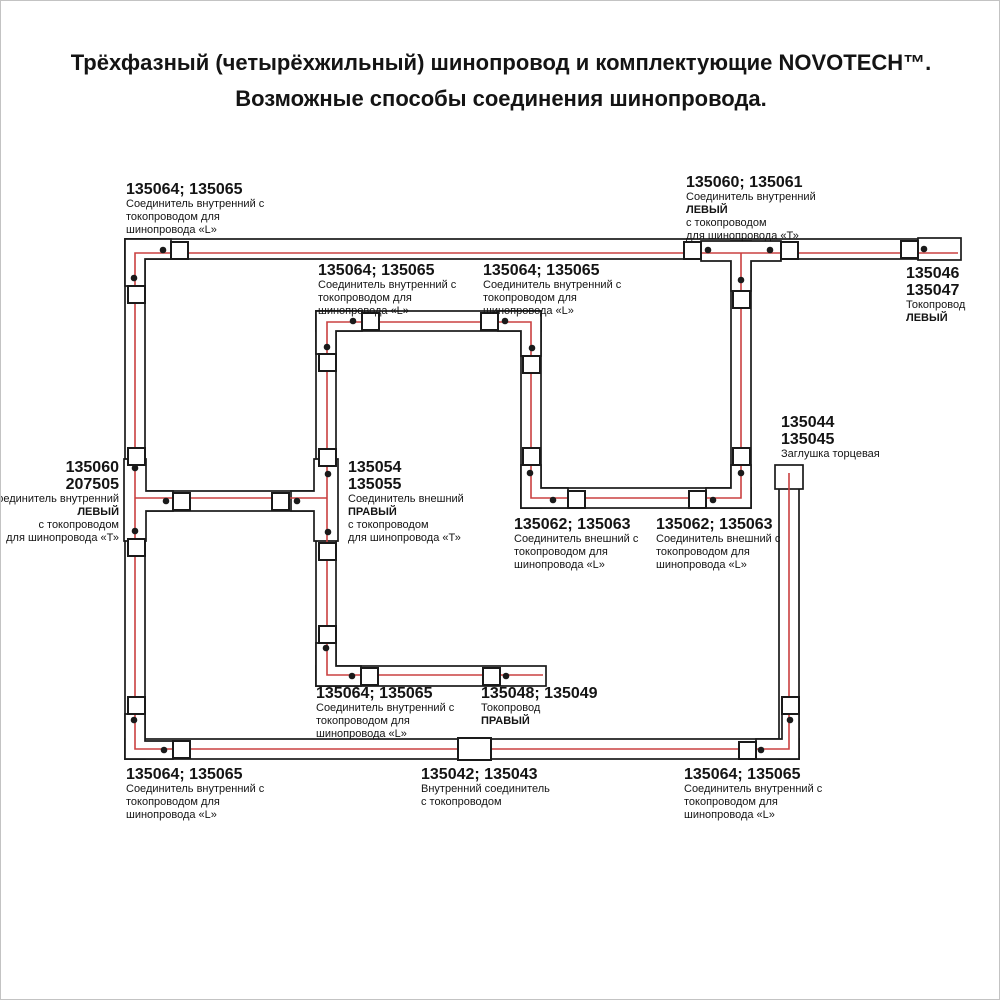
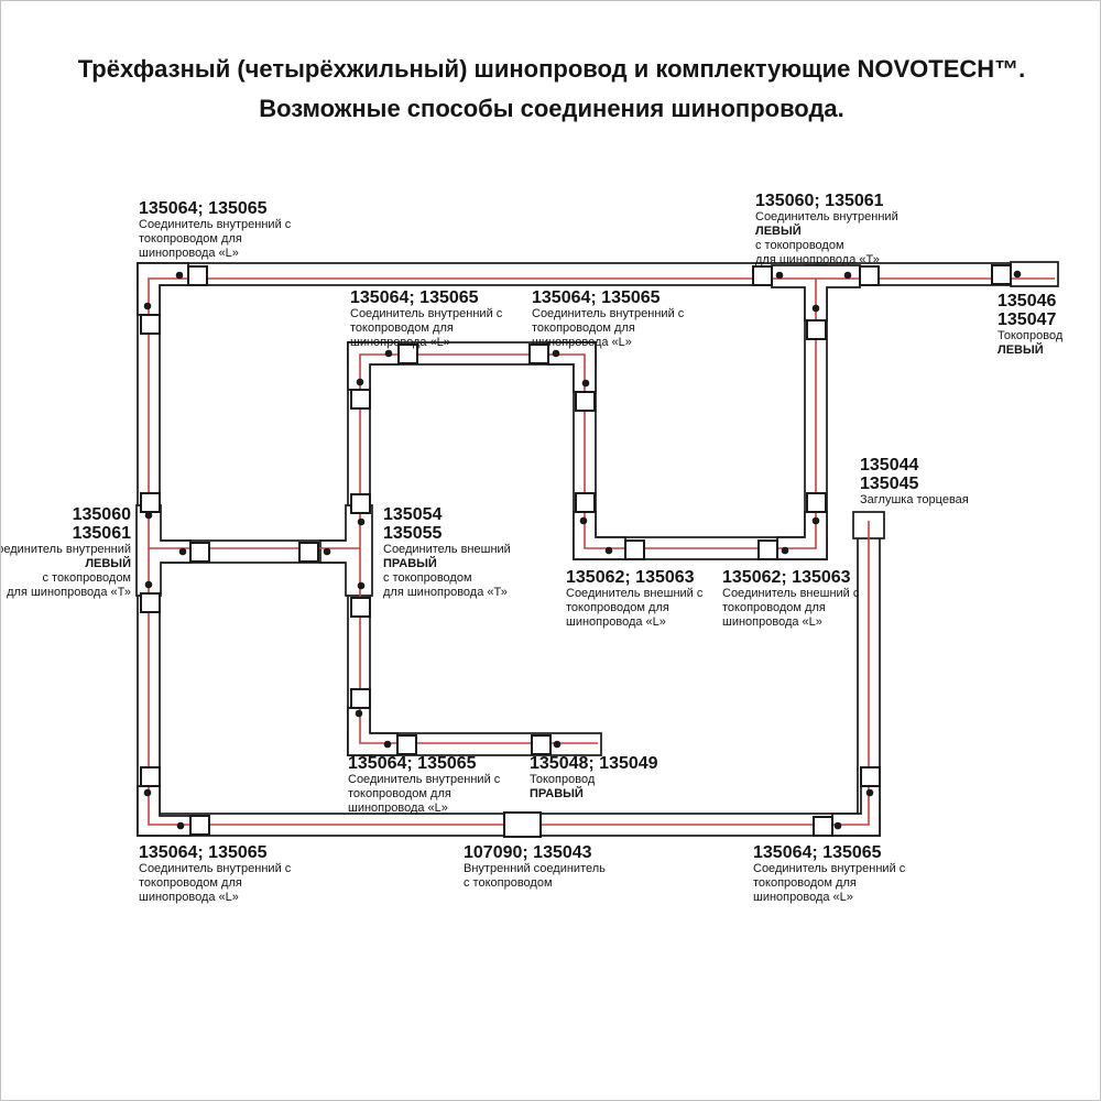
  Трёхфазный (четырёхжильный) шинопровод и комплектующие NOVOTECH™.
  Возможные способы соединения шинопровода.
  135064; 135065
  Соединитель внутренний с
  токопроводом для
  шинопровода «L»
  135060; 135061
  Соединитель внутренний
  ЛЕВЫЙ
  с токопроводом
  для шинопровода «Т»
  135046
  135047
  Токопровод
  ЛЕВЫЙ
  135064; 135065
  Соединитель внутренний с
  токопроводом для
  шинопровода «L»
  135064; 135065
  Соединитель внутренний с
  токопроводом для
  шинопровода «L»
  135060
- 207505
+ 135061
  оединитель внутренний
  ЛЕВЫЙ
  с токопроводом
  для шинопровода «Т»
  135054
  135055
  Соединитель внешний
  ПРАВЫЙ
  с токопроводом
  для шинопровода «Т»
  135062; 135063
  Соединитель внешний с
  токопроводом для
  шинопровода «L»
  135062; 135063
  Соединитель внешний с
  токопроводом для
  шинопровода «L»
  135044
  135045
  Заглушка торцевая
  135064; 135065
  Соединитель внутренний с
  токопроводом для
  шинопровода «L»
  135048; 135049
  Токопровод
  ПРАВЫЙ
  135064; 135065
  Соединитель внутренний с
  токопроводом для
  шинопровода «L»
- 135042; 135043
+ 107090; 135043
  Внутренний соединитель
  с токопроводом
  135064; 135065
  Соединитель внутренний с
  токопроводом для
  шинопровода «L»
